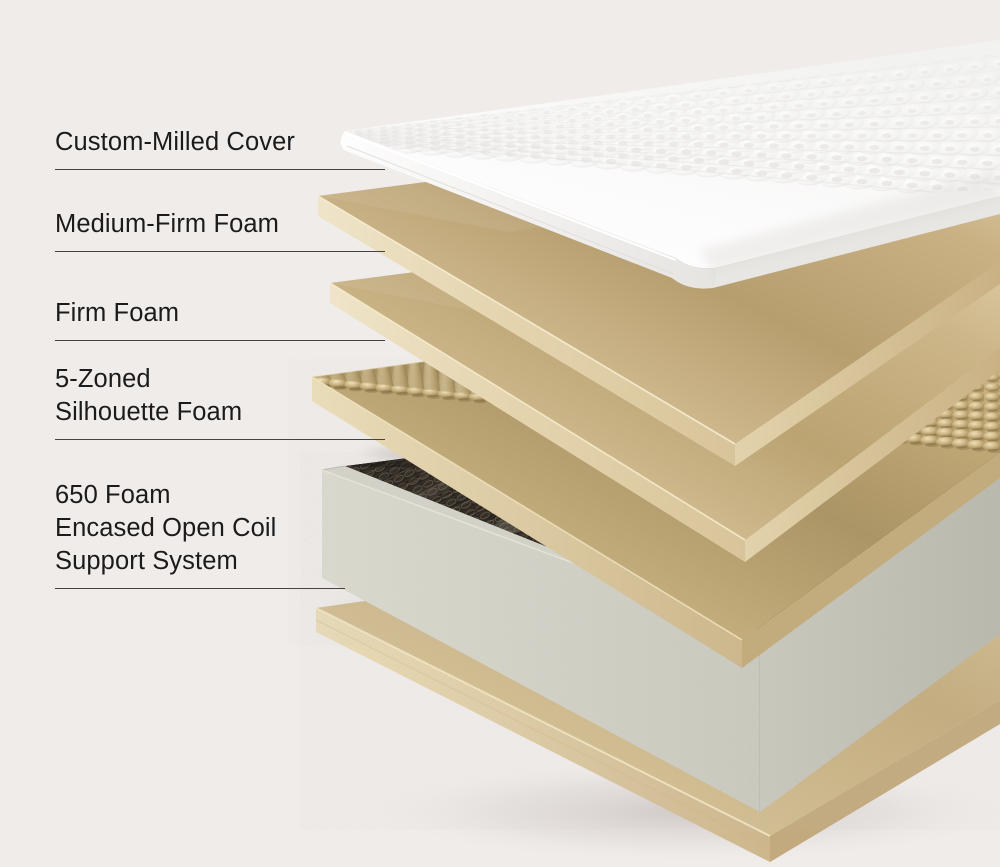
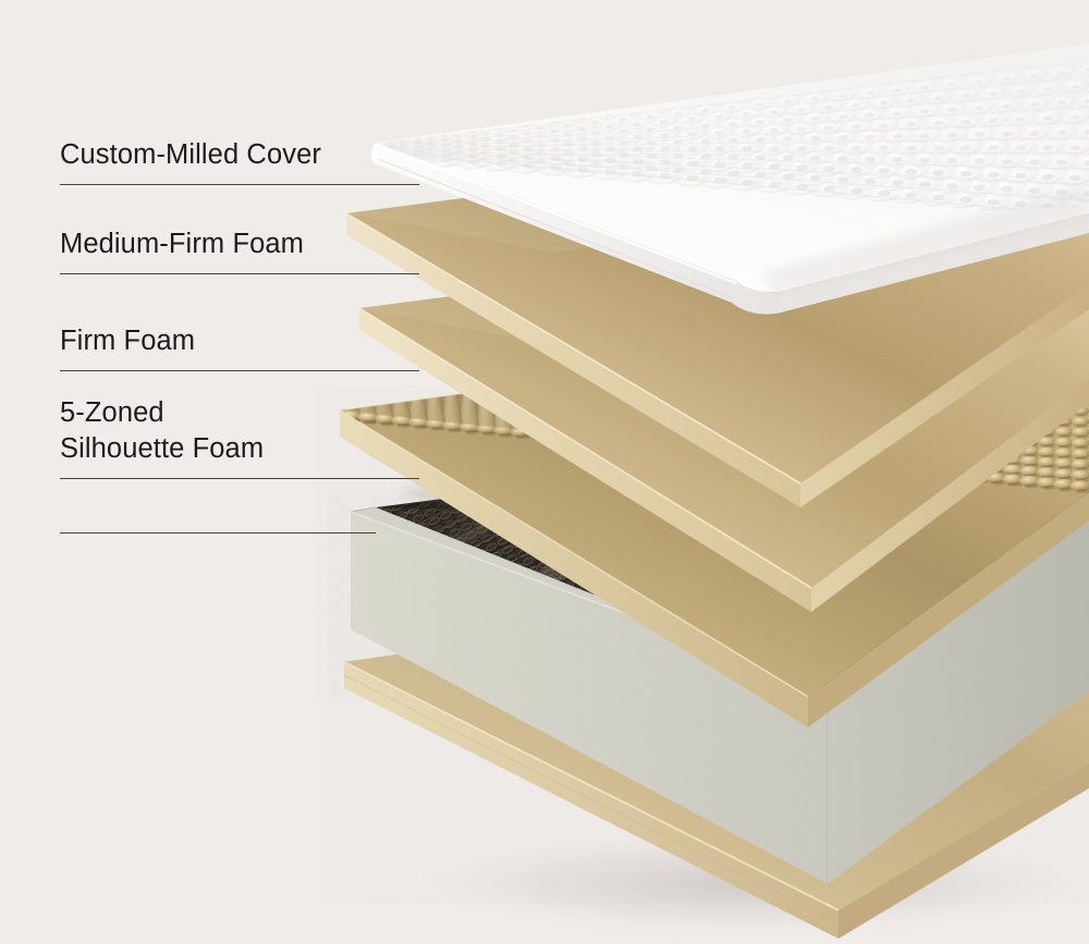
  Custom-Milled Cover
  Medium-Firm Foam
  Firm Foam
  5-Zoned
  Silhouette Foam
- 650 Foam
- Encased Open Coil
- Support System
